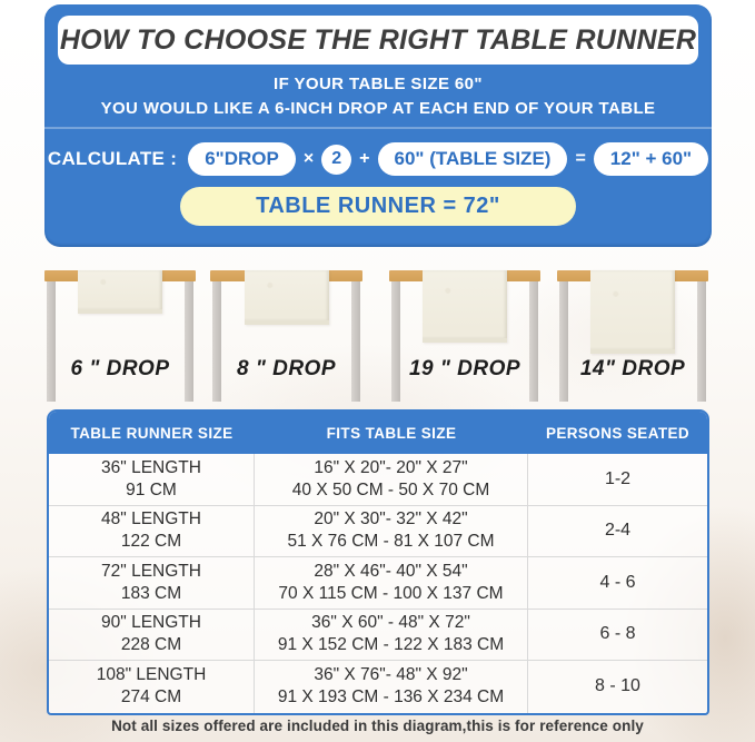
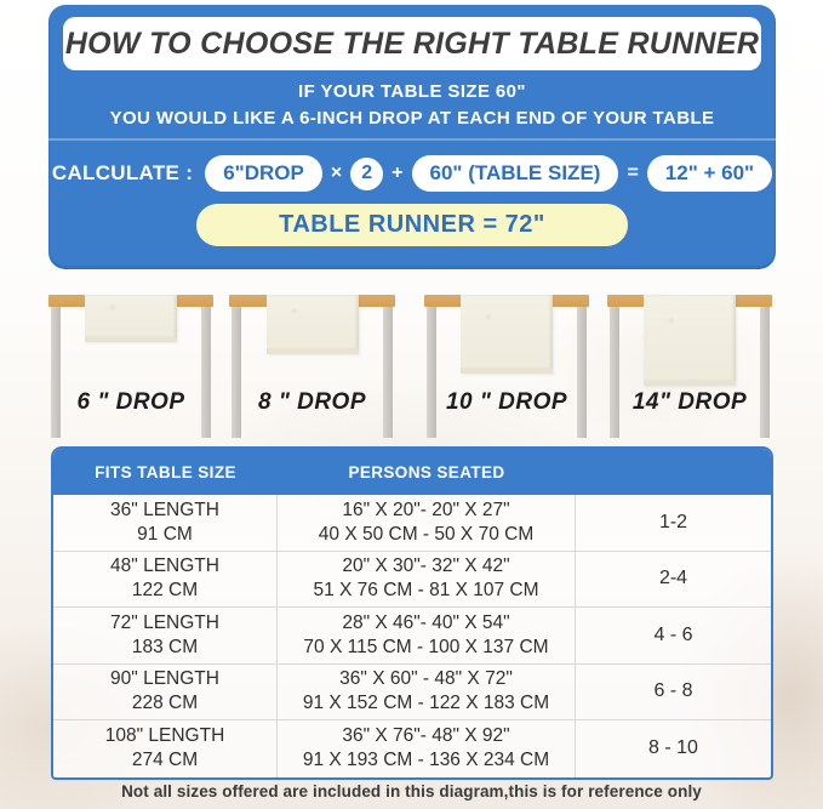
  HOW TO CHOOSE THE RIGHT TABLE RUNNER
  IF YOUR TABLE SIZE 60"
  YOU WOULD LIKE A 6-INCH DROP AT EACH END OF YOUR TABLE
  CALCULATE :
  6"DROP
  ×
  2
  +
  60" (TABLE SIZE)
  =
  12" + 60"
  TABLE RUNNER = 72"
  6 " DROP
  8 " DROP
- 19 " DROP
+ 10 " DROP
  14" DROP
- TABLE RUNNER SIZE
  FITS TABLE SIZE
  PERSONS SEATED
  36" LENGTH
  91 CM
  16" X 20"- 20" X 27"
  40 X 50 CM - 50 X 70 CM
  1-2
  48" LENGTH
  122 CM
  20" X 30"- 32" X 42"
  51 X 76 CM - 81 X 107 CM
  2-4
  72" LENGTH
  183 CM
  28" X 46"- 40" X 54"
  70 X 115 CM - 100 X 137 CM
  4 - 6
  90" LENGTH
  228 CM
  36" X 60" - 48" X 72"
  91 X 152 CM - 122 X 183 CM
  6 - 8
  108" LENGTH
  274 CM
  36" X 76"- 48" X 92"
  91 X 193 CM - 136 X 234 CM
  8 - 10
  Not all sizes offered are included in this diagram,this is for reference only
